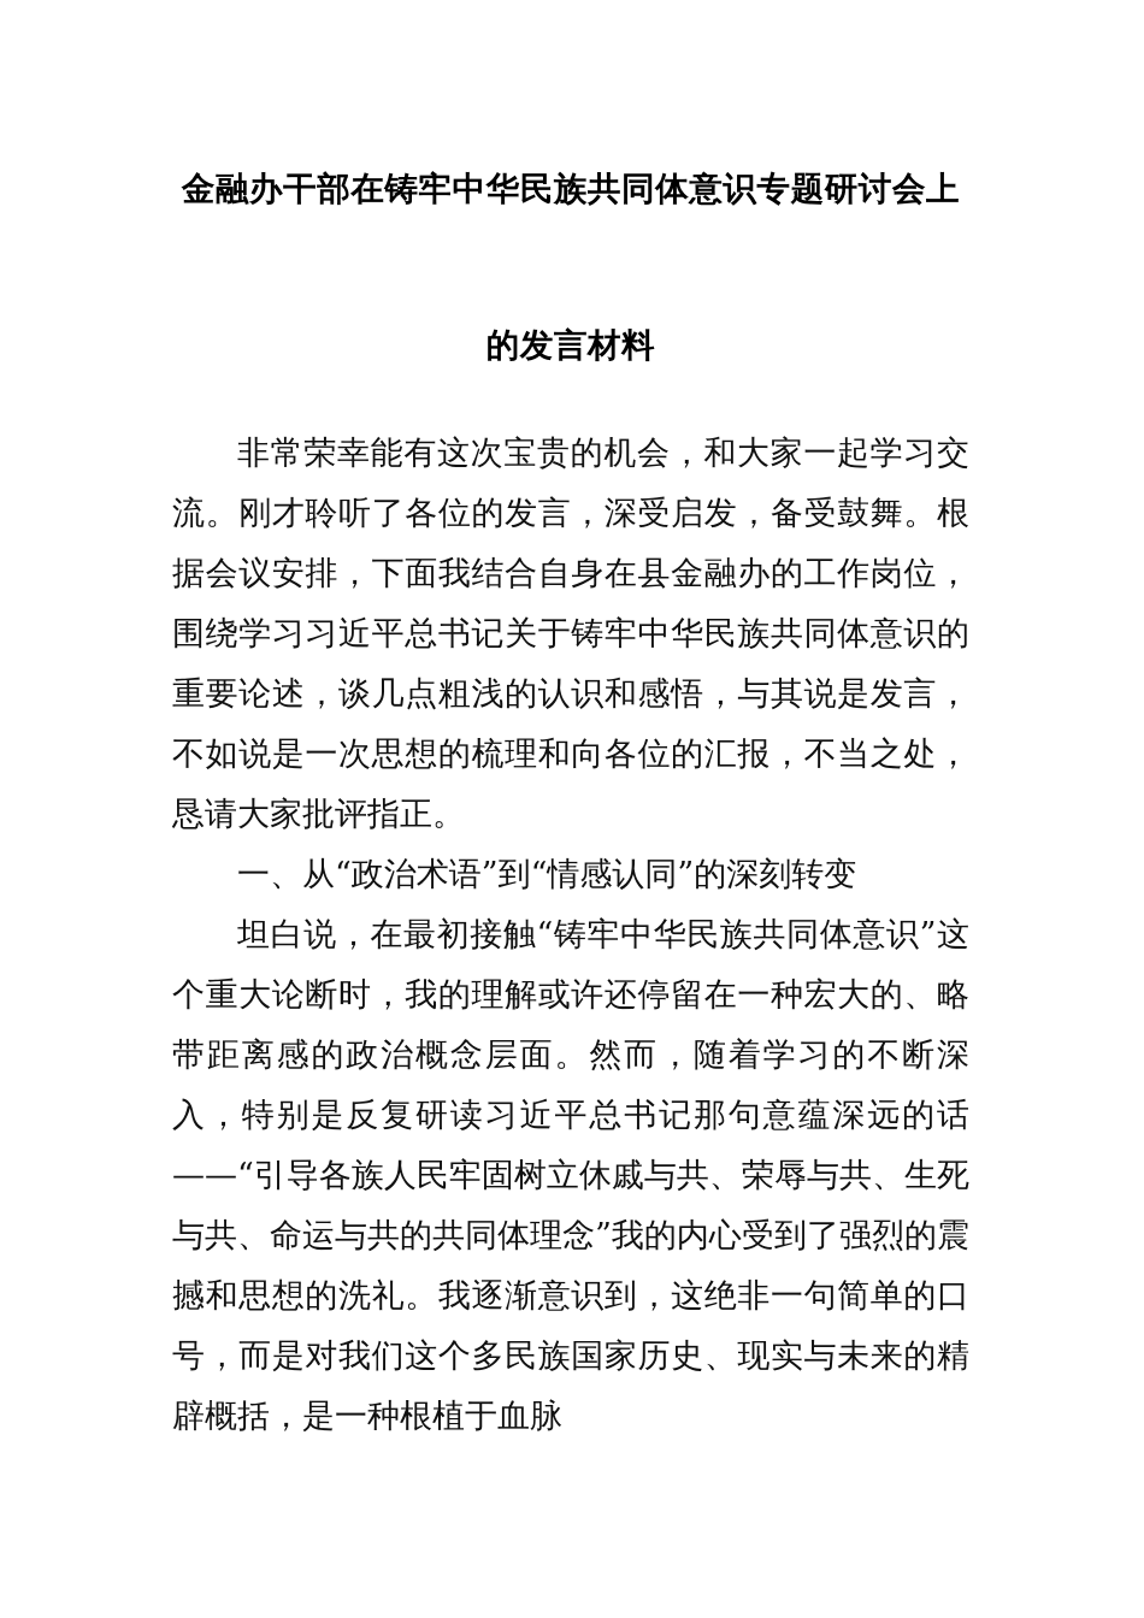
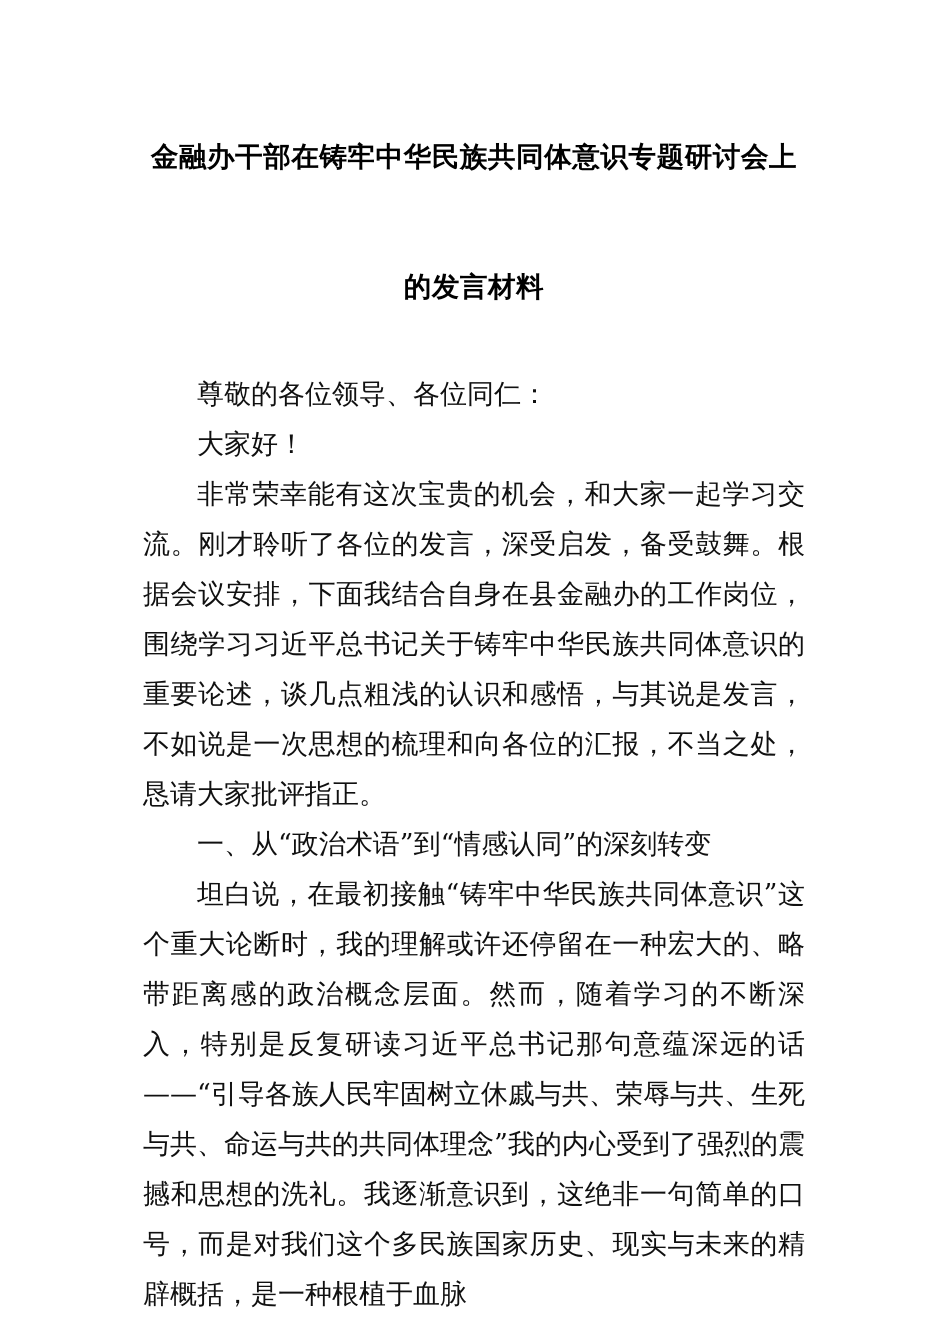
  金融办干部在铸牢中华民族共同体意识专题研讨会上的发言材料
+ 尊敬的各位领导、各位同仁：
+ 大家好！
  非常荣幸能有这次宝贵的机会，和大家一起学习交流。刚才聆听了各位的发言，深受启发，备受鼓舞。根据会议安排，下面我结合自身在县金融办的工作岗位，围绕学习习近平总书记关于铸牢中华民族共同体意识的重要论述，谈几点粗浅的认识和感悟，与其说是发言，不如说是一次思想的梳理和向各位的汇报，不当之处，恳请大家批评指正。
  一、从“政治术语”到“情感认同”的深刻转变
  坦白说，在最初接触“铸牢中华民族共同体意识”这个重大论断时，我的理解或许还停留在一种宏大的、略带距离感的政治概念层面。然而，随着学习的不断深入，特别是反复研读习近平总书记那句意蕴深远的话——“引导各族人民牢固树立休戚与共、荣辱与共、生死与共、命运与共的共同体理念”我的内心受到了强烈的震撼和思想的洗礼。我逐渐意识到，这绝非一句简单的口号，而是对我们这个多民族国家历史、现实与未来的精辟概括，是一种根植于血脉
